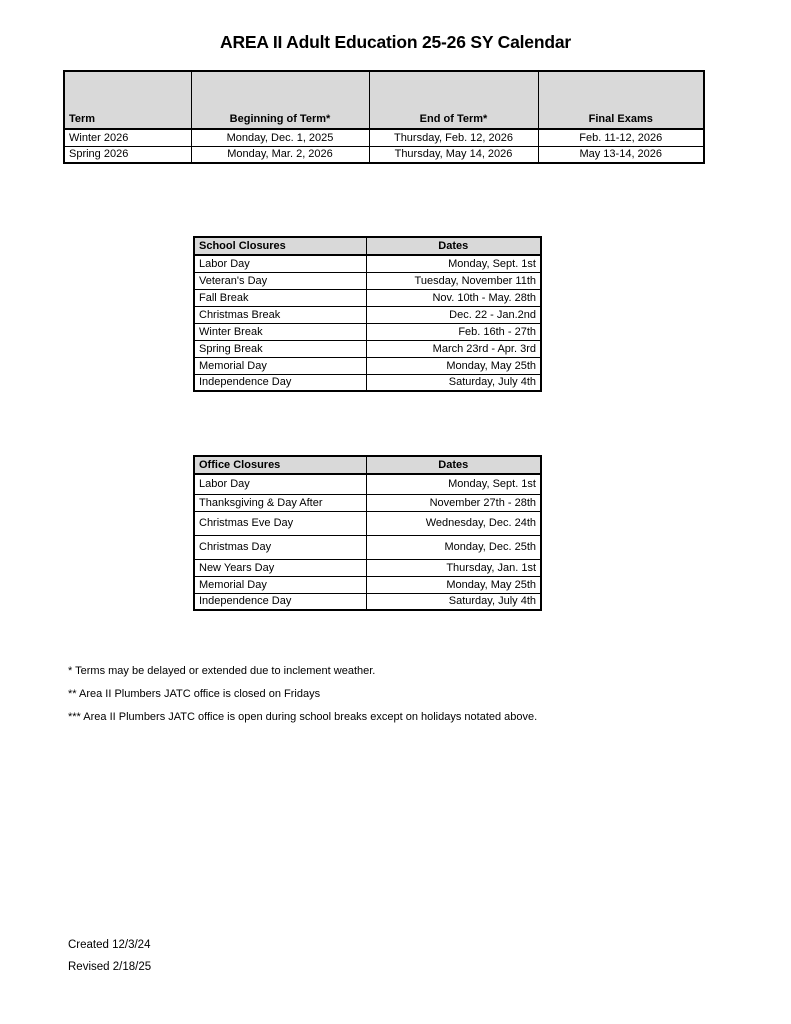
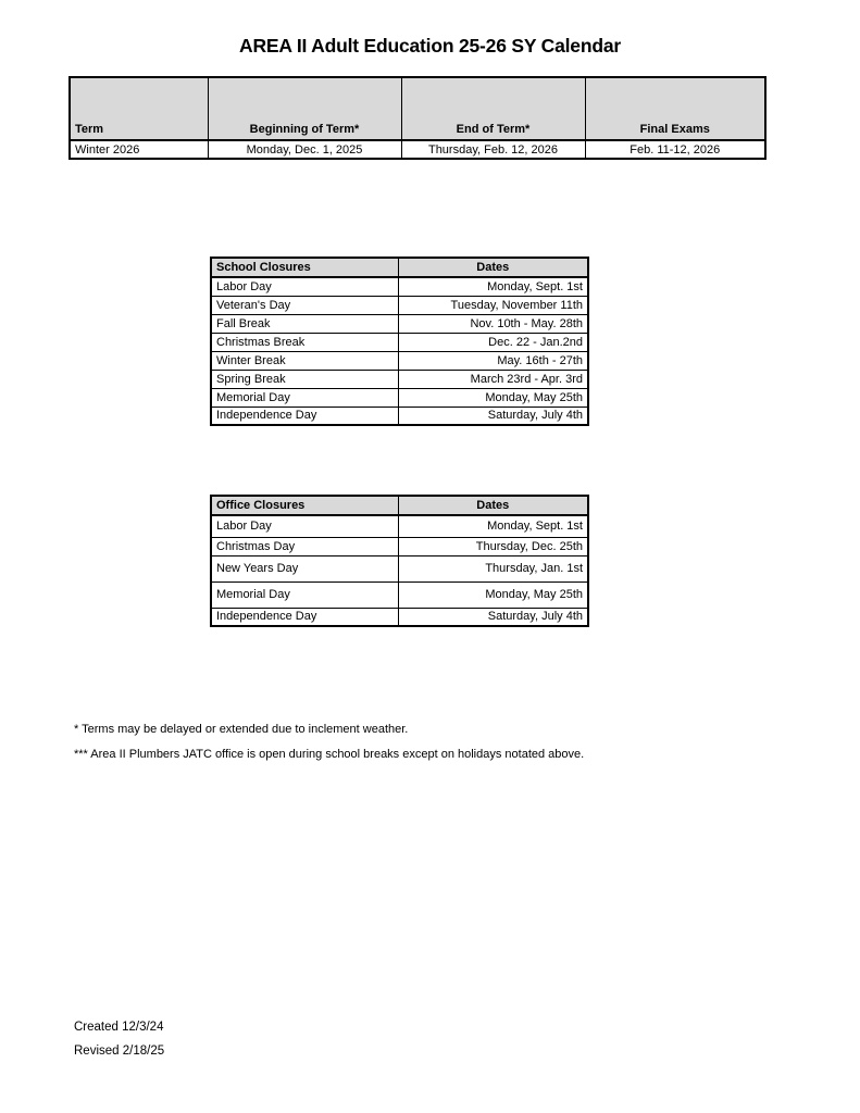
  AREA II Adult Education 25-26 SY Calendar
  Term	Beginning of Term*	End of Term*	Final Exams
  Winter 2026	Monday, Dec. 1, 2025	Thursday, Feb. 12, 2026	Feb. 11-12, 2026
- Spring 2026	Monday, Mar. 2, 2026	Thursday, May 14, 2026	May 13-14, 2026
  School Closures	Dates
  Labor Day	Monday, Sept. 1st
  Veteran's Day	Tuesday, November 11th
  Fall Break	Nov. 10th - May. 28th
  Christmas Break	Dec. 22 - Jan.2nd
- Winter Break	Feb. 16th - 27th
+ Winter Break	May. 16th - 27th
  Spring Break	March 23rd - Apr. 3rd
  Memorial Day	Monday, May 25th
  Independence Day	Saturday, July 4th
  Office Closures	Dates
  Labor Day	Monday, Sept. 1st
- Thanksgiving & Day After	November 27th - 28th
- Christmas Eve Day	Wednesday, Dec. 24th
- Christmas Day	Monday, Dec. 25th
+ Christmas Day	Thursday, Dec. 25th
  New Years Day	Thursday, Jan. 1st
  Memorial Day	Monday, May 25th
  Independence Day	Saturday, July 4th
  * Terms may be delayed or extended due to inclement weather.
- ** Area II Plumbers JATC office is closed on Fridays
  *** Area II Plumbers JATC office is open during school breaks except on holidays notated above.
  Created 12/3/24
  Revised 2/18/25
